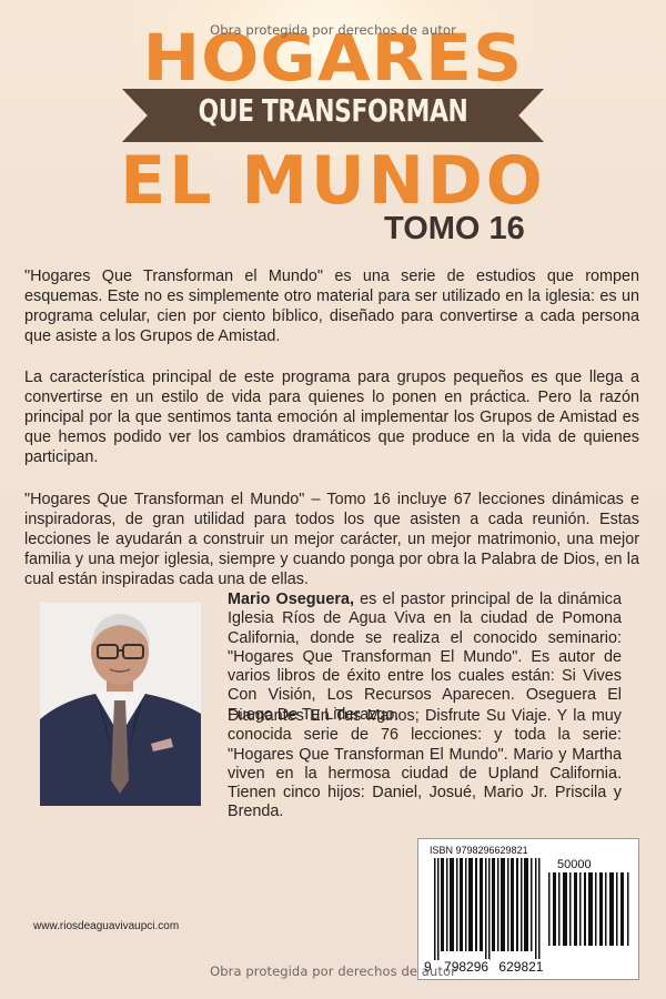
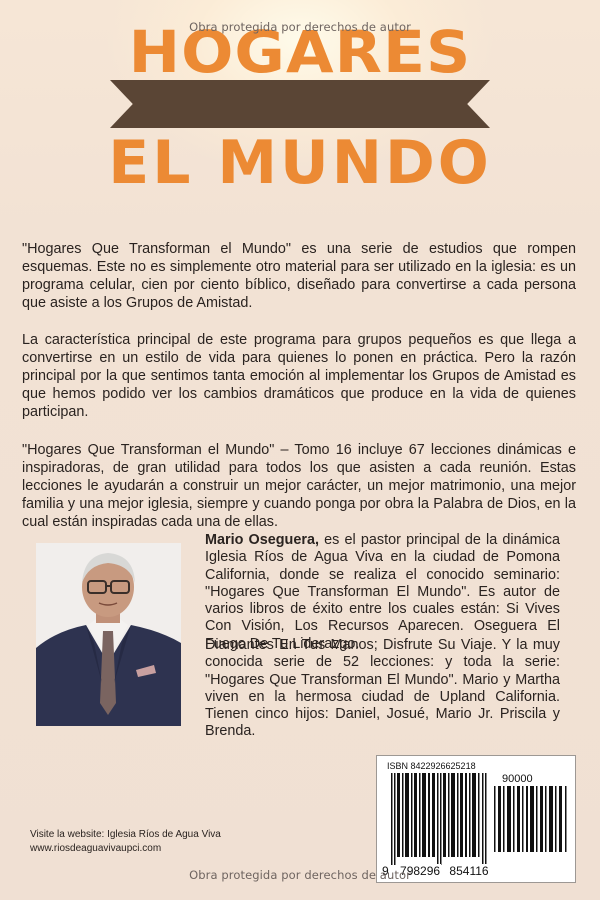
  Obra protegida por derechos de autor
  HOGARES
- QUE TRANSFORMAN
  EL MUNDO
- TOMO 16
  "Hogares Que Transforman el Mundo" es una serie de estudios que rompen esquemas. Este no es simplemente otro material para ser utilizado en la iglesia: es un programa celular, cien por ciento bíblico, diseñado para convertirse a cada persona que asiste a los Grupos de Amistad.
  La característica principal de este programa para grupos pequeños es que llega a convertirse en un estilo de vida para quienes lo ponen en práctica. Pero la razón principal por la que sentimos tanta emoción al implementar los Grupos de Amistad es que hemos podido ver los cambios dramáticos que produce en la vida de quienes participan.
  "Hogares Que Transforman el Mundo" – Tomo 16 incluye 67 lecciones dinámicas e inspiradoras, de gran utilidad para todos los que asisten a cada reunión. Estas lecciones le ayudarán a construir un mejor carácter, un mejor matrimonio, una mejor familia y una mejor iglesia, siempre y cuando ponga por obra la Palabra de Dios, en la cual están inspiradas cada una de ellas.
  Mario Oseguera, es el pastor principal de la dinámica Iglesia Ríos de Agua Viva en la ciudad de Pomona California, donde se realiza el conocido seminario: "Hogares Que Transforman El Mundo". Es autor de varios libros de éxito entre los cuales están: Si Vives Con Visión, Los Recursos Aparecen. Oseguera El Fuego De Tu Liderazgo.
- Diamantes En Tus Manos; Disfrute Su Viaje. Y la muy conocida serie de 76 lecciones: y toda la serie: "Hogares Que Transforman El Mundo". Mario y Martha viven en la hermosa ciudad de Upland California. Tienen cinco hijos: Daniel, Josué, Mario Jr. Priscila y Brenda.
+ Diamantes En Tus Manos; Disfrute Su Viaje. Y la muy conocida serie de 52 lecciones: y toda la serie: "Hogares Que Transforman El Mundo". Mario y Martha viven en la hermosa ciudad de Upland California. Tienen cinco hijos: Daniel, Josué, Mario Jr. Priscila y Brenda.
+ Visite la website: Iglesia Ríos de Agua Viva
  www.riosdeaguavivaupci.com
- ISBN 9798296629821
+ ISBN 8422926625218
- 50000
+ 90000
- 9 798296 629821
+ 9 798296 854116
  Obra protegida por derechos de autor
